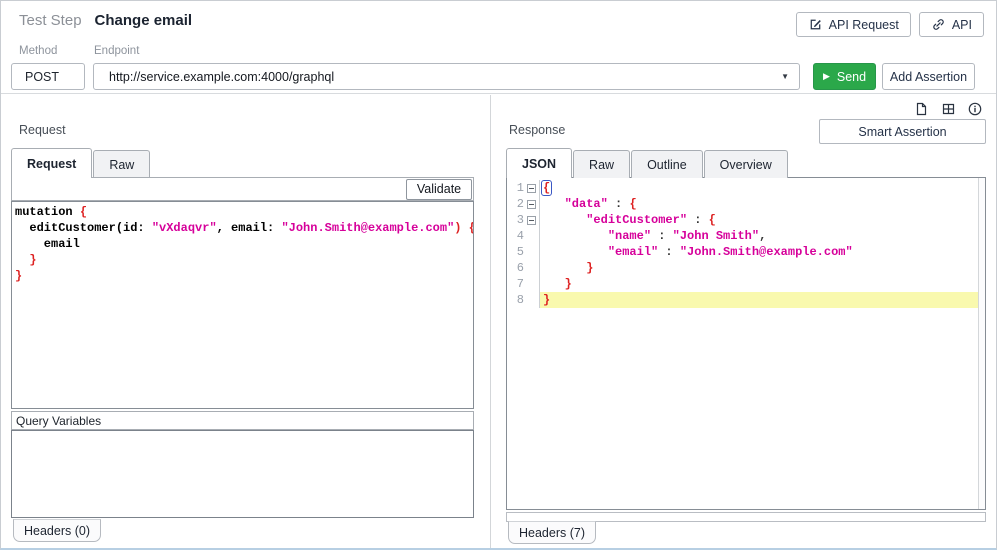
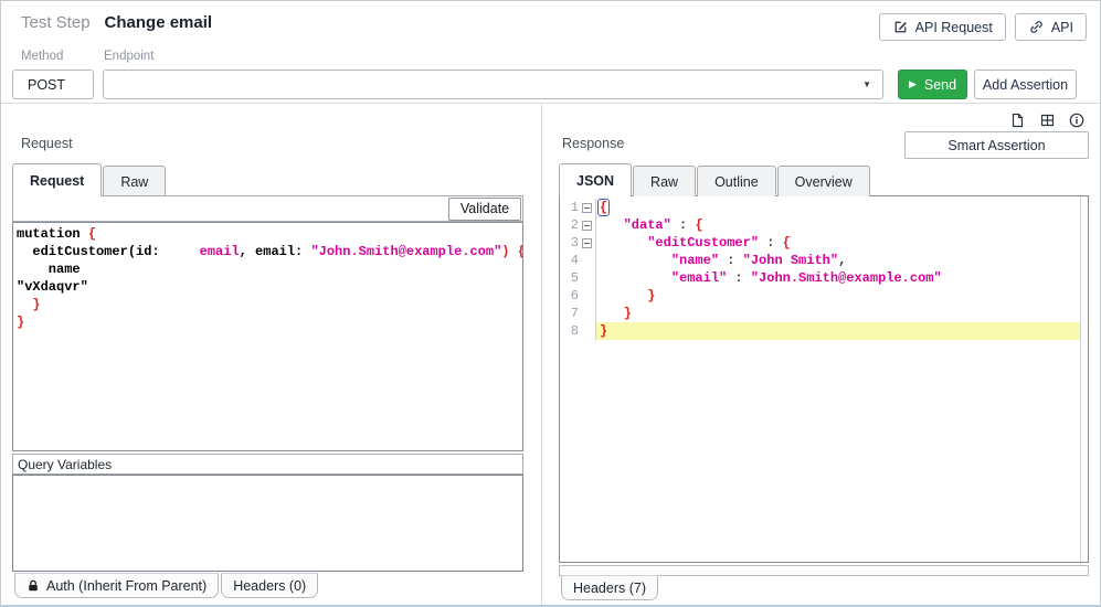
  Test Step
  Change email
  API Request
  API
  Method
  Endpoint
  POST
- http://service.example.com:4000/graphql
  ▼
  ▶
  Send
  Add Assertion
  Request
  Request
  Raw
  Validate
  mutation {
- editCustomer(id: "vXdaqvr", email: "John.Smith@example.com") {
+ editCustomer(id: email, email: "John.Smith@example.com") {
+ name
- email
+ "vXdaqvr"
  }
  }
  Query Variables
+ Auth (Inherit From Parent)
  Headers (0)
  Response
  Smart Assertion
  JSON
  Raw
  Outline
  Overview
  1
  {
  2
  "data" : {
  3
  "editCustomer" : {
  4
  "name" : "John Smith",
  5
  "email" : "John.Smith@example.com"
  6
  }
  7
  }
  8
  }
  Headers (7)
